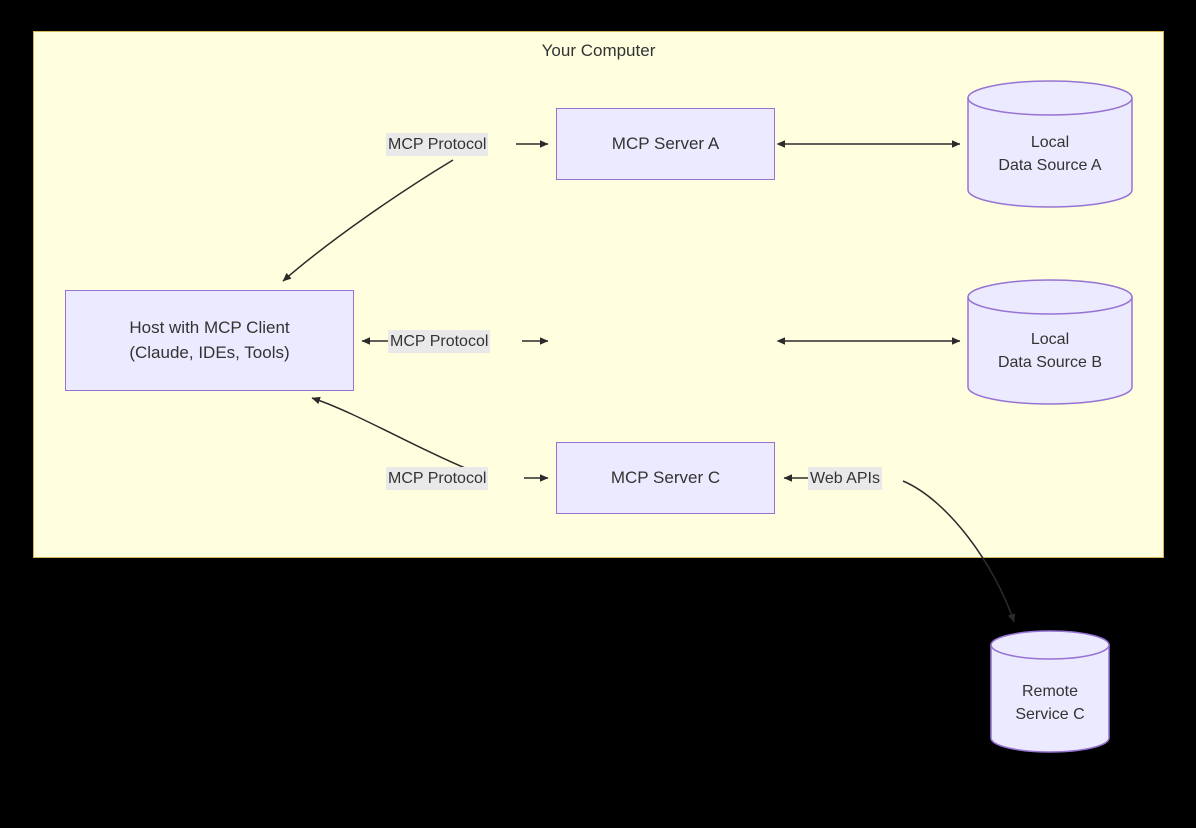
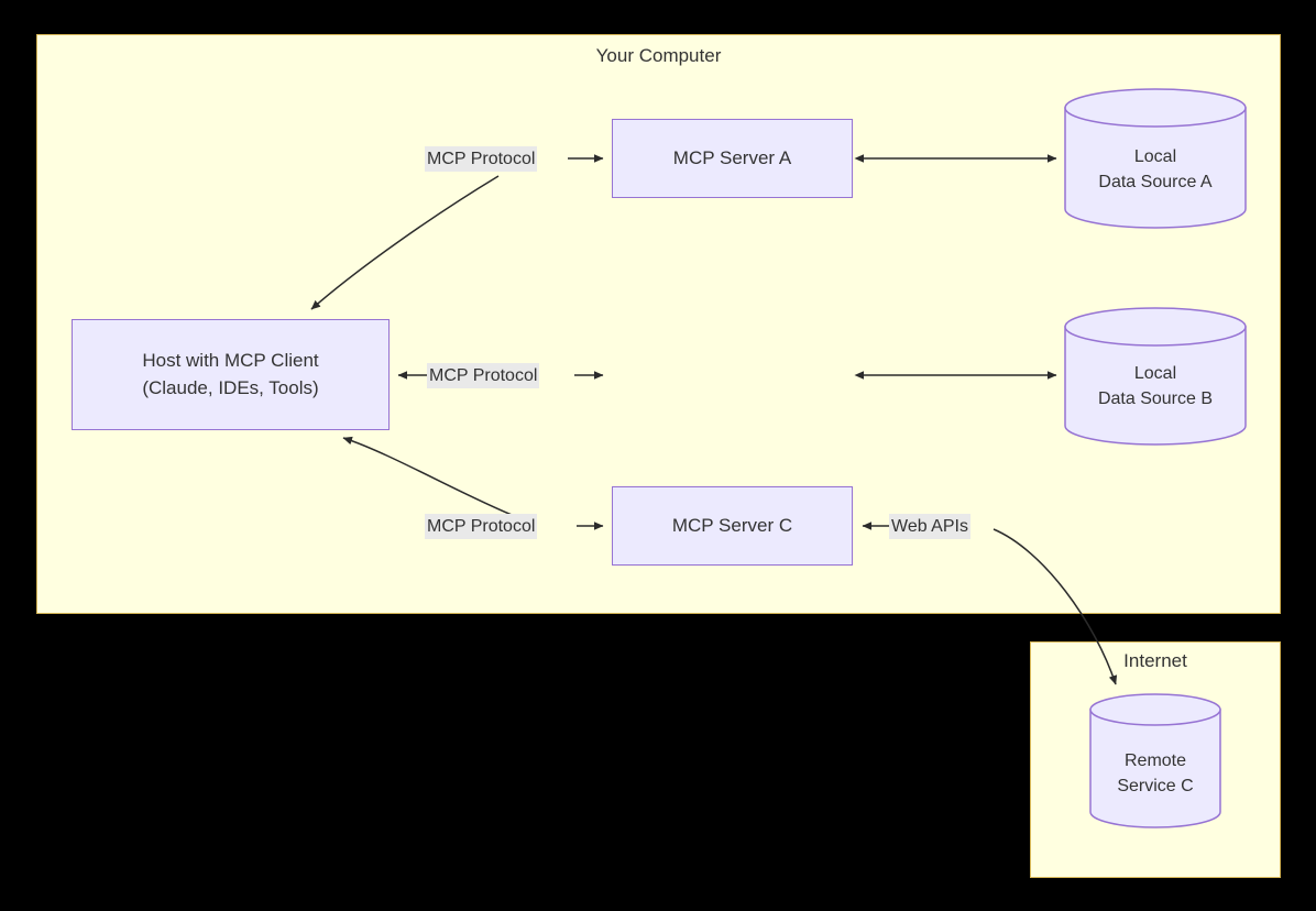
  Your Computer
+ Internet
  Host with MCP Client
  (Claude, IDEs, Tools)
  MCP Server A
  MCP Server C
  Local
  Data Source A
  Local
  Data Source B
  Remote
  Service C
  MCP Protocol
  MCP Protocol
  MCP Protocol
  Web APIs
